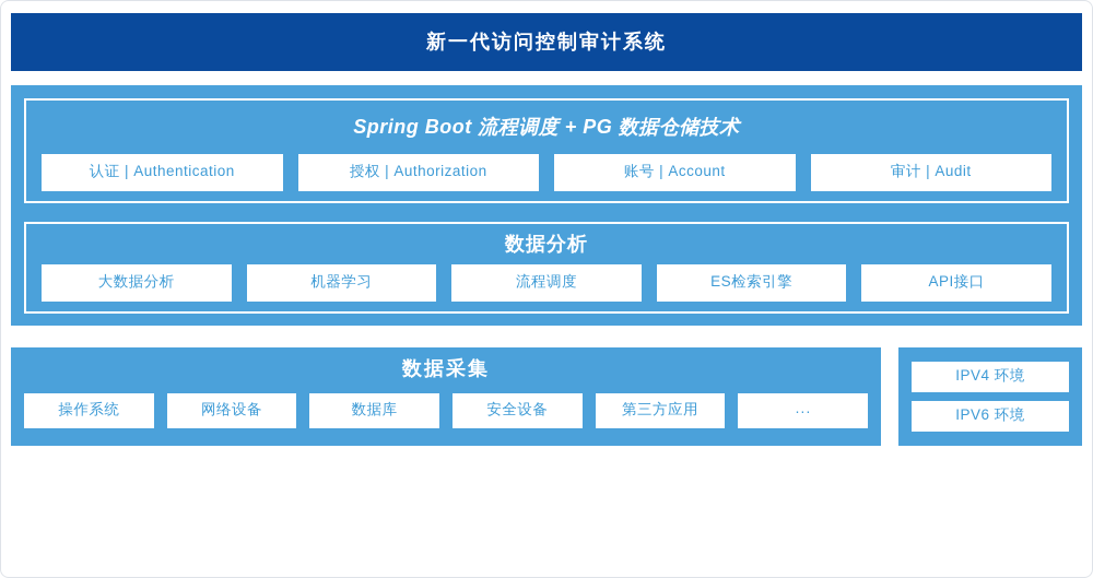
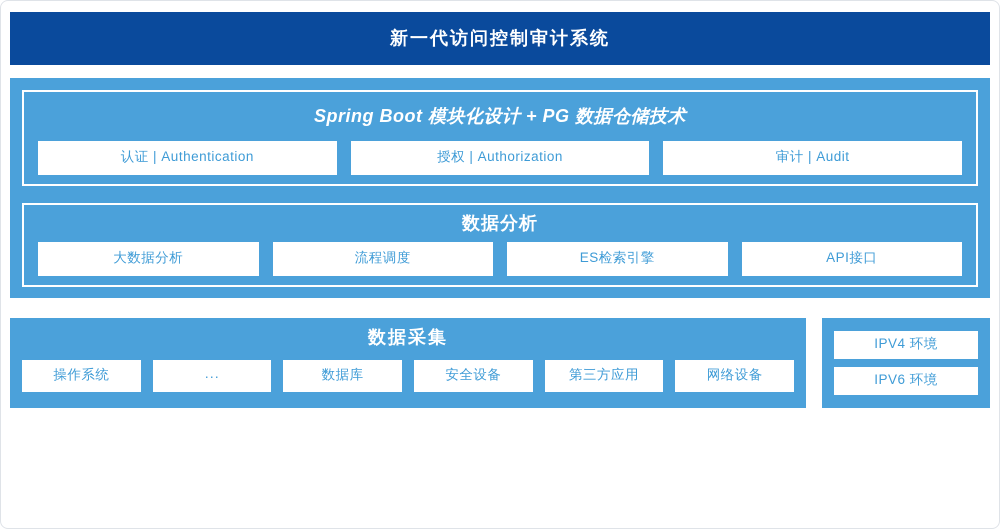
  新一代访问控制审计系统
- Spring Boot 流程调度 + PG 数据仓储技术
+ Spring Boot 模块化设计 + PG 数据仓储技术
  认证 | Authentication
  授权 | Authorization
- 账号 | Account
  审计 | Audit
  数据分析
  大数据分析
- 机器学习
  流程调度
  ES检索引擎
  API接口
  数据采集
  操作系统
- 网络设备
+ ···
  数据库
  安全设备
  第三方应用
- ···
+ 网络设备
  IPV4 环境
  IPV6 环境
